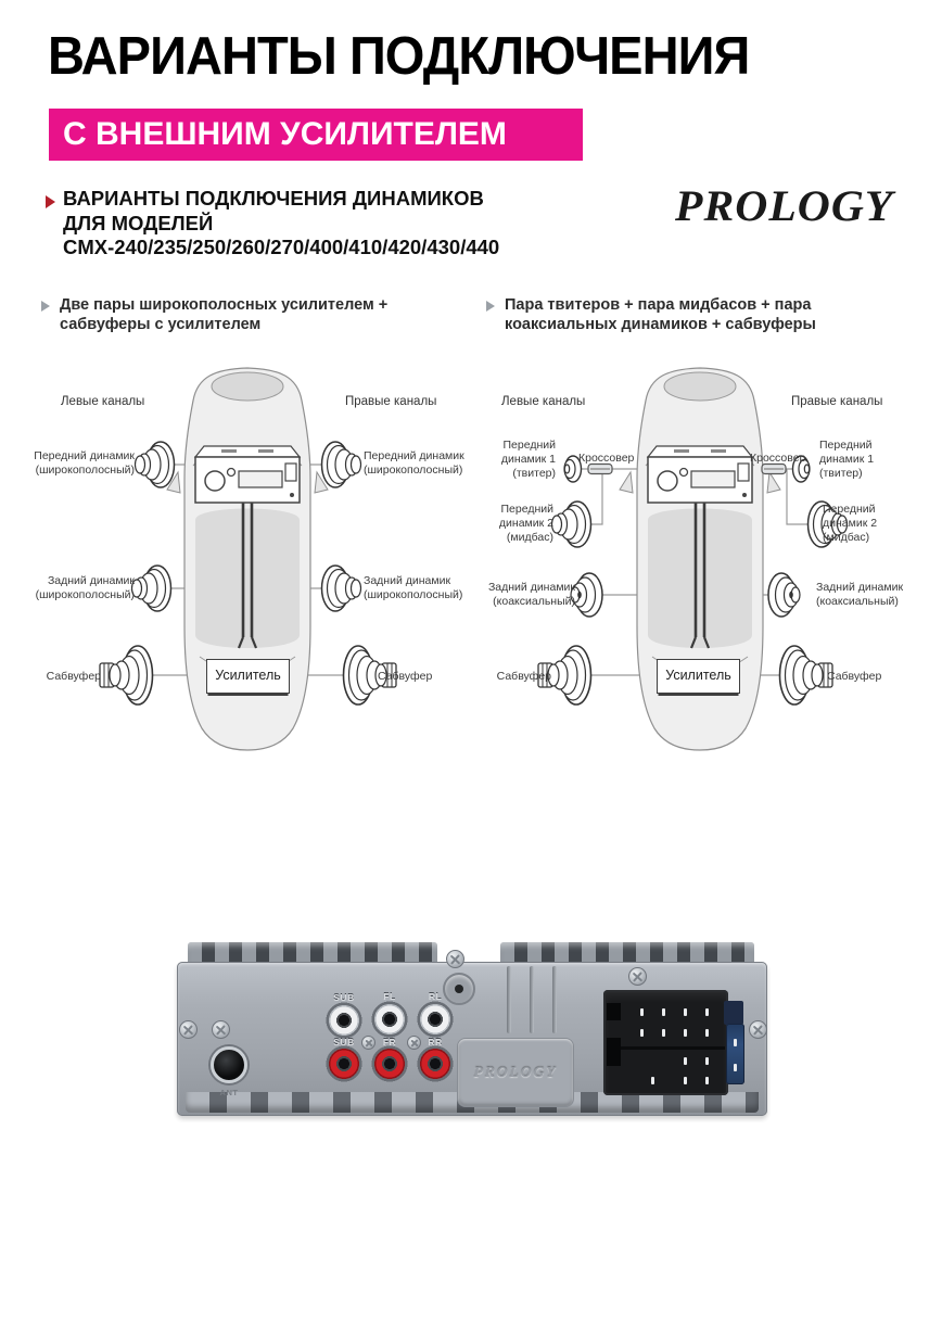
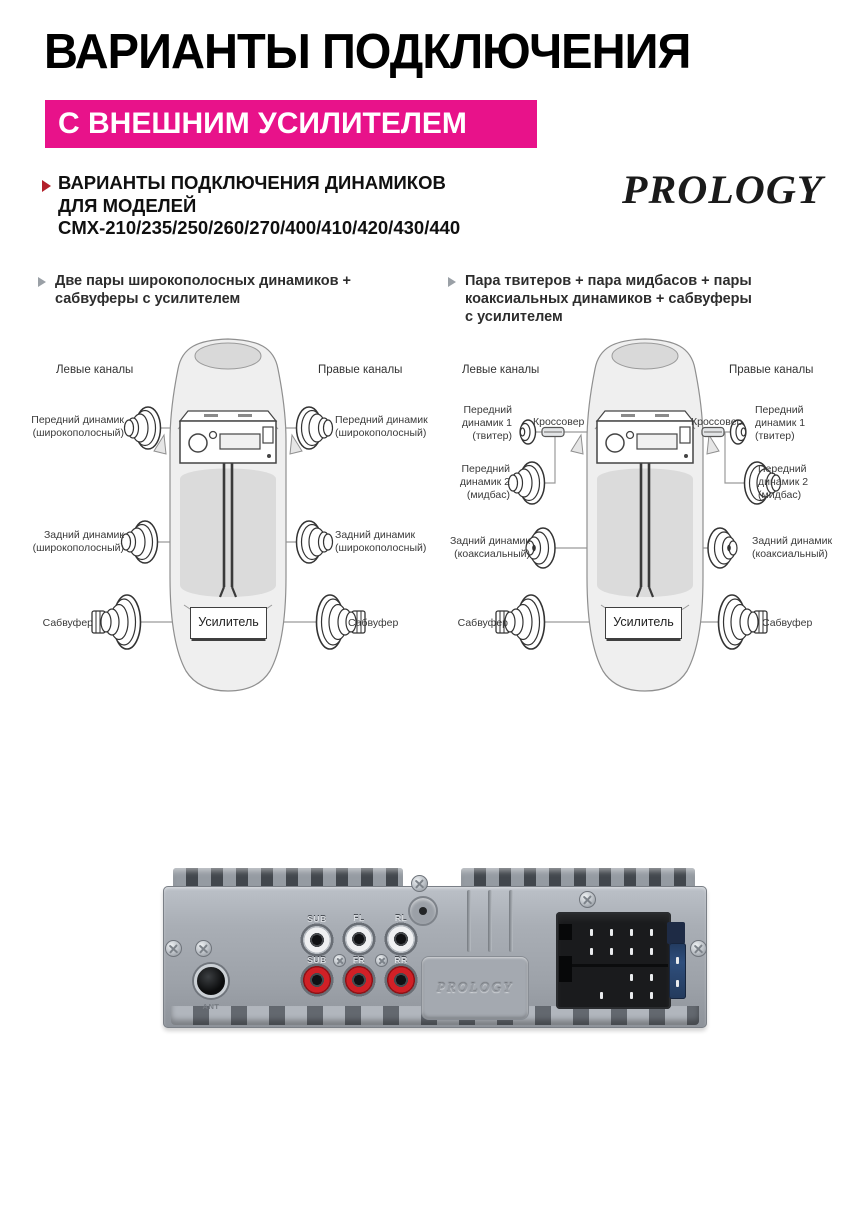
  ВАРИАНТЫ ПОДКЛЮЧЕНИЯ
  С ВНЕШНИМ УСИЛИТЕЛЕМ
  ВАРИАНТЫ ПОДКЛЮЧЕНИЯ ДИНАМИКОВ
  ДЛЯ МОДЕЛЕЙ
- CMX-240/235/250/260/270/400/410/420/430/440
+ CMX-210/235/250/260/270/400/410/420/430/440
  PROLOGY
- Две пары широкополосных усилителем +
+ Две пары широкополосных динамиков +
  сабвуферы с усилителем
  Левые каналы
  Правые каналы
  Передний динамик (широкополосный)
  Передний динамик (широкополосный)
  Задний динамик (широкополосный)
  Задний динамик (широкополосный)
  Сабвуфер
  Сабвуфер
  Усилитель
- Пара твитеров + пара мидбасов + пара
+ Пара твитеров + пара мидбасов + пары
  коаксиальных динамиков + сабвуферы
+ с усилителем
  Левые каналы
  Правые каналы
  Передний динамик 1 (твитер)
  Передний динамик 1 (твитер)
  Кроссовер
  Кроссовер
  Передний динамик 2 (мидбас)
  Передний динамик 2 (мидбас)
  Задний динамик (коаксиальный)
  Задний динамик (коаксиальный)
  Сабвуфер
  Сабвуфер
  Усилитель
  SUB
  FL
  RL
  SUB
  FR
  RR
  ANT
  PROLOGY
